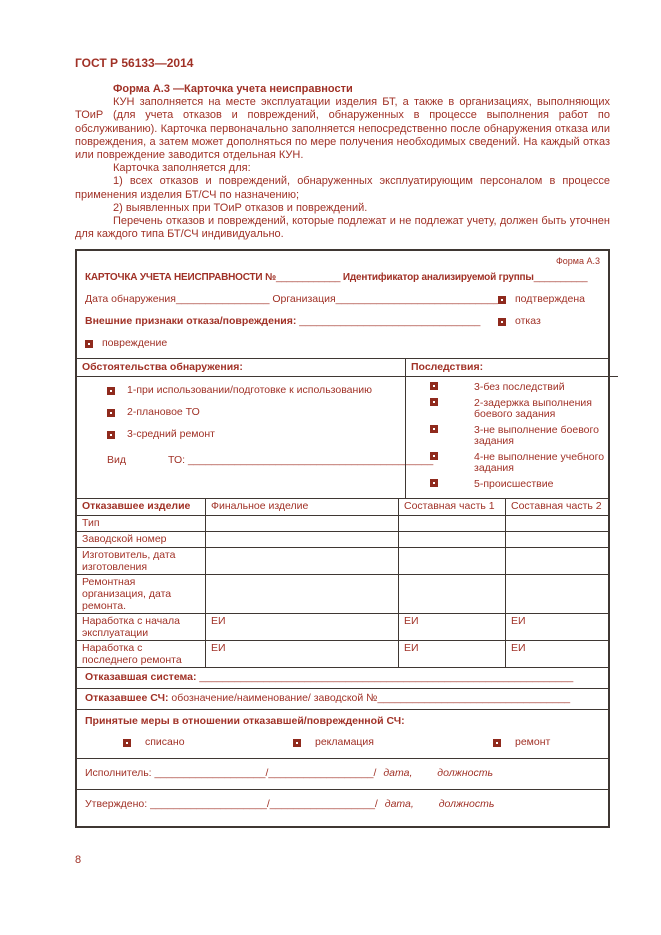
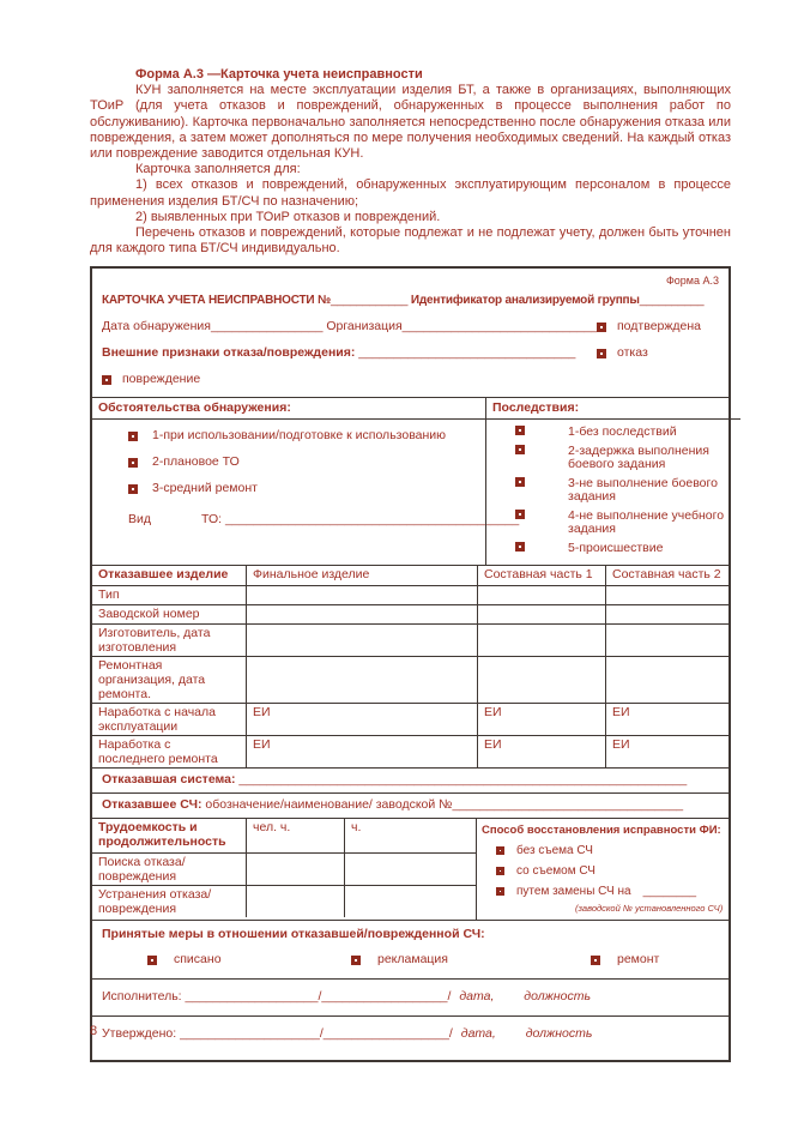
- ГОСТ Р 56133—2014
  Форма А.3 —Карточка учета неисправности
  КУН заполняется на месте эксплуатации изделия БТ, а также в организациях, выполняющих ТОиР (для учета отказов и повреждений, обнаруженных в процессе выполнения работ по обслуживанию). Карточка первоначально заполняется непосредственно после обнаружения отказа или повреждения, а затем может дополняться по мере получения необходимых сведений. На каждый отказ или повреждение заводится отдельная КУН.
  Карточка заполняется для:
  1) всех отказов и повреждений, обнаруженных эксплуатирующим персоналом в процессе применения изделия БТ/СЧ по назначению;
  2) выявленных при ТОиР отказов и повреждений.
  Перечень отказов и повреждений, которые подлежат и не подлежат учету, должен быть уточнен для каждого типа БТ/СЧ индивидуально.
  Форма А.3
  КАРТОЧКА УЧЕТА НЕИСПРАВНОСТИ №____________ Идентификатор анализируемой группы__________
  Дата обнаружения________________ Организация____________________________
  подтверждена
  Внешние признаки отказа/повреждения: _______________________________
  отказ
  повреждение
  Обстоятельства обнаружения:
  1-при использовании/подготовке к использованию
  2-плановое ТО
  3-средний ремонт
  Вид ТО: __________________________________________
  Последствия:
- 3-без последствий
+ 1-без последствий
  2-задержка выполнения боевого задания
  3-не выполнение боевого задания
  4-не выполнение учебного задания
  5-происшествие
  Отказавшее изделие
  Финальное изделие
  Составная часть 1
  Составная часть 2
  Тип
  Заводской номер
  Изготовитель, дата изготовления
  Ремонтная организация, дата ремонта.
  Наработка с начала эксплуатации
  ЕИ
  ЕИ
  ЕИ
  Наработка с последнего ремонта
  ЕИ
  ЕИ
  ЕИ
  Отказавшая система: ________________________________________________________________
  Отказавшее СЧ: обозначение/наименование/ заводской №_________________________________
+ Трудоемкость и продолжительность
+ чел. ч.
+ ч.
+ Поиска отказа/повреждения
+ Устранения отказа/повреждения
+ Способ восстановления исправности ФИ:
+ без съема СЧ
+ со съемом СЧ
+ путем замены СЧ на
+ ________
+ (заводской № установленного СЧ)
  Принятые меры в отношении отказавшей/поврежденной СЧ:
  списано
  рекламация
  ремонт
  Исполнитель: ___________________/__________________/ дата, должность
  Утверждено: ____________________/__________________/ дата, должность
  8
